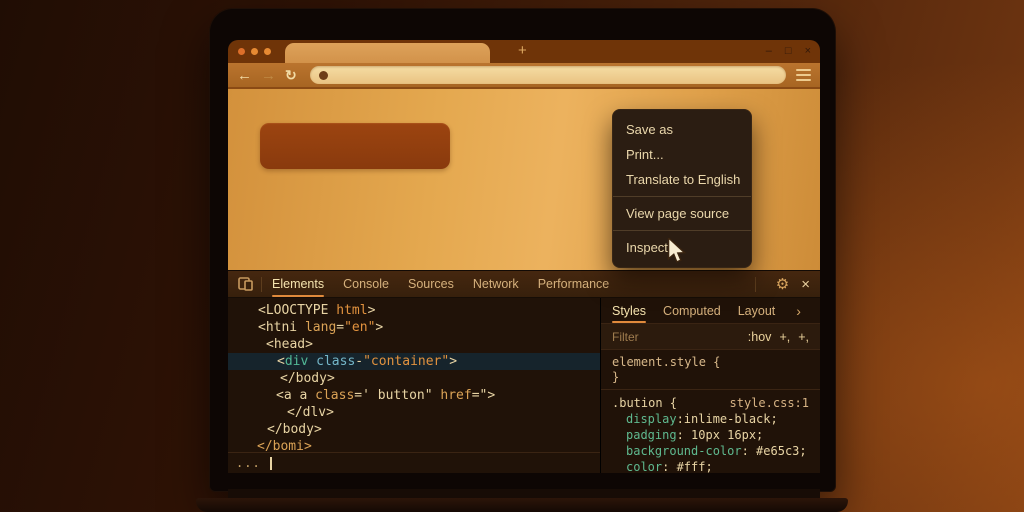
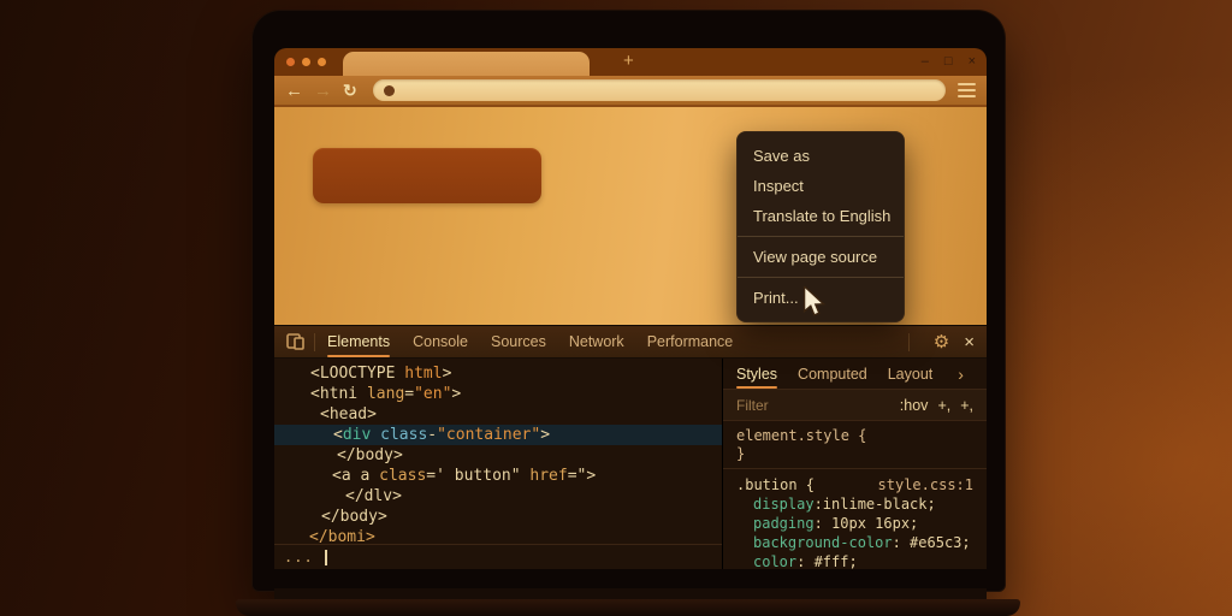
  +
  –
  □
  ×
  ←
  →
  ↻
  Elements
  Console
  Sources
  Network
  Performance
  ⚙
  ×
  <LOOCTYPE html>
  <htni lang="en">
  <head>
  <div class-"container">
  </body>
  <a a class=' button" href=">
  </dlv>
  </body>
  </bomi>
  ...
  Styles
  Computed
  Layout
  ›
  Filter
  :hov
  +,
  +,
  element.style {
  }
  .bution {
  style.css:1
  display:inlime-black;
  padging: 10px 16px;
  background-color: #e65c3;
  color: #fff;
  Save as
- Print...
+ Inspect
  Translate to English
  View page source
- Inspect
+ Print...
